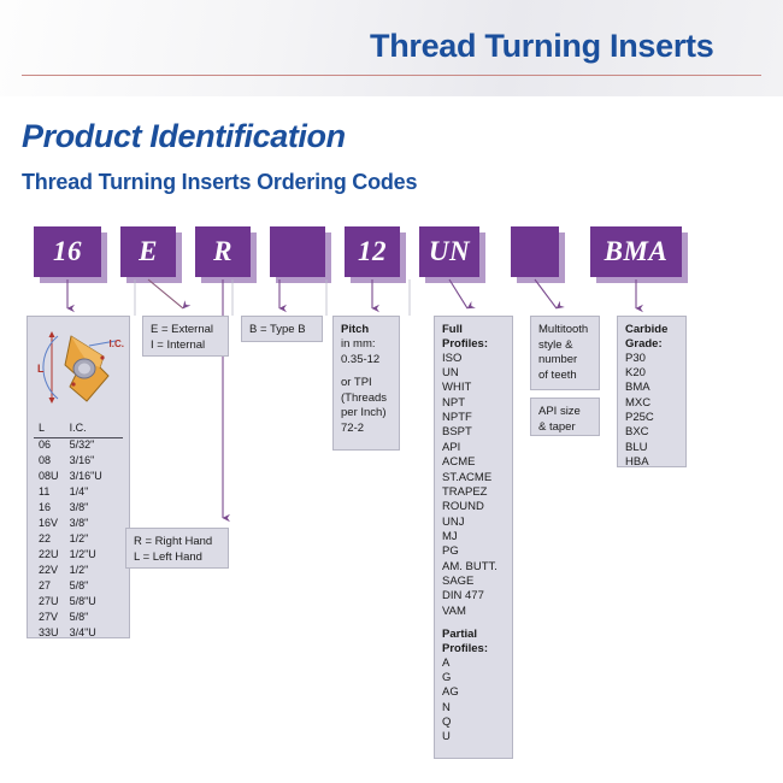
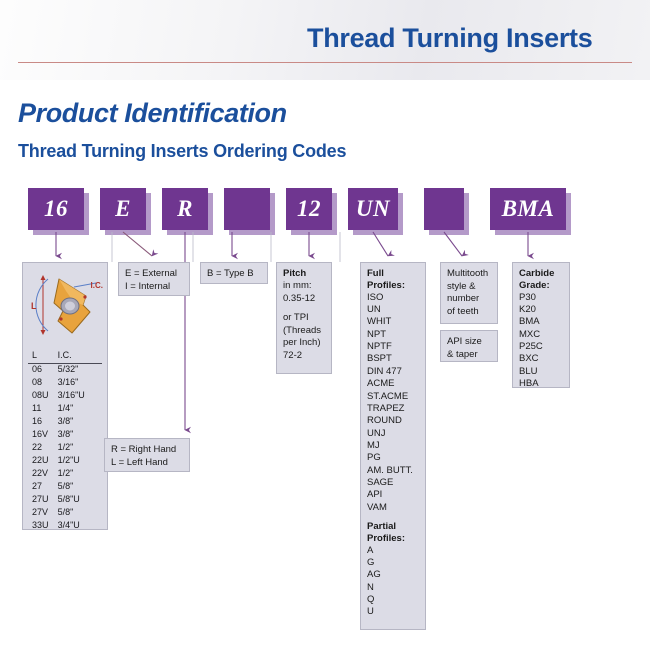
  Thread Turning Inserts
  Product Identification
  Thread Turning Inserts Ordering Codes
  16
  E
  R
  12
  UN
  BMA
  L
  I.C.
  L	I.C.
  06	5/32"
  08	3/16"
  08U	3/16"U
  11	1/4"
  16	3/8"
  16V	3/8"
  22	1/2"
  22U	1/2"U
  22V	1/2"
  27	5/8"
  27U	5/8"U
  27V	5/8"
  33U	3/4"U
  E = External
  I = Internal
  B = Type B
  R = Right Hand
  L = Left Hand
  Pitch
  in mm:
  0.35-12
  or TPI
  (Threads
  per Inch)
  72-2
  Full
  Profiles:
  ISO
  UN
  WHIT
  NPT
  NPTF
  BSPT
- API
+ DIN 477
  ACME
  ST.ACME
  TRAPEZ
  ROUND
  UNJ
  MJ
  PG
  AM. BUTT.
  SAGE
- DIN 477
+ API
  VAM
  Partial
  Profiles:
  A
  G
  AG
  N
  Q
  U
  Multitooth
  style &
  number
  of teeth
  API size
  & taper
  Carbide
  Grade:
  P30
  K20
  BMA
  MXC
  P25C
  BXC
  BLU
  HBA
